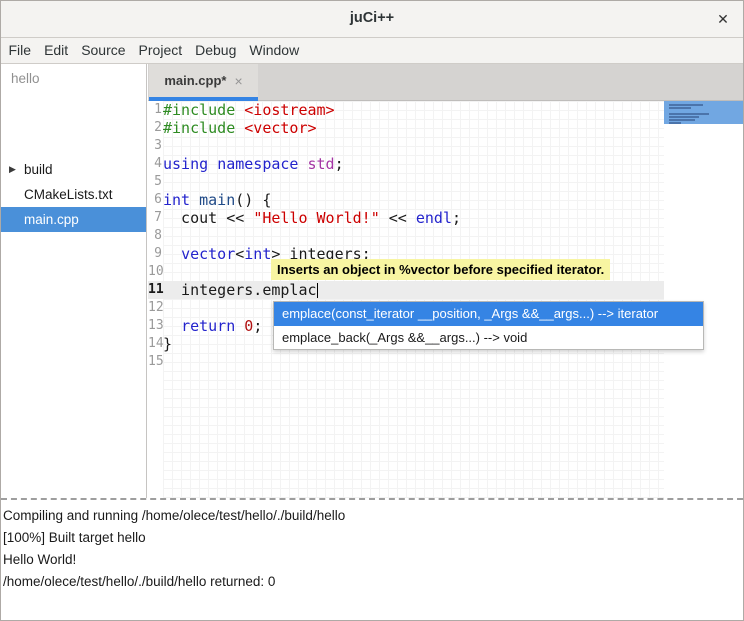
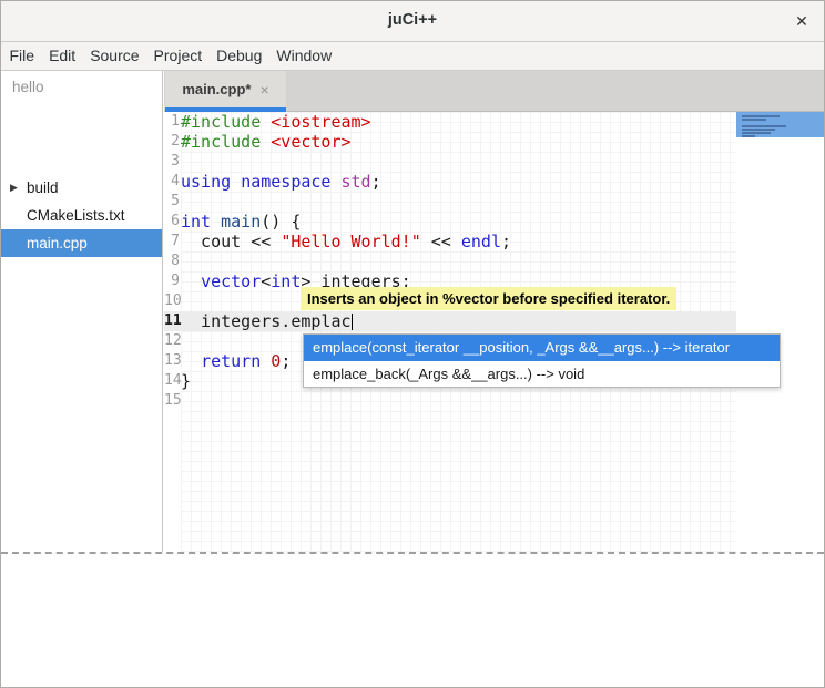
  juCi++
  ✕
  File
  Edit
  Source
  Project
  Debug
  Window
  hello
  ▶
  build
  CMakeLists.txt
  main.cpp
  main.cpp*
  ×
  1
  2
  3
  4
  5
  6
  7
  8
  9
  10
  11
  12
  13
  14
  15
  #include <iostream>
  #include <vector>
  using namespace std;
  int main() {
  cout << "Hello World!" << endl;
  vector<int> integers;
  integers.emplac
  return 0;
  }
  Inserts an object in %vector before specified iterator.
  emplace(const_iterator __position, _Args &&__args...) --> iterator
  emplace_back(_Args &&__args...) --> void
- Compiling and running /home/olece/test/hello/./build/hello
- [100%] Built target hello
- Hello World!
- /home/olece/test/hello/./build/hello returned: 0
